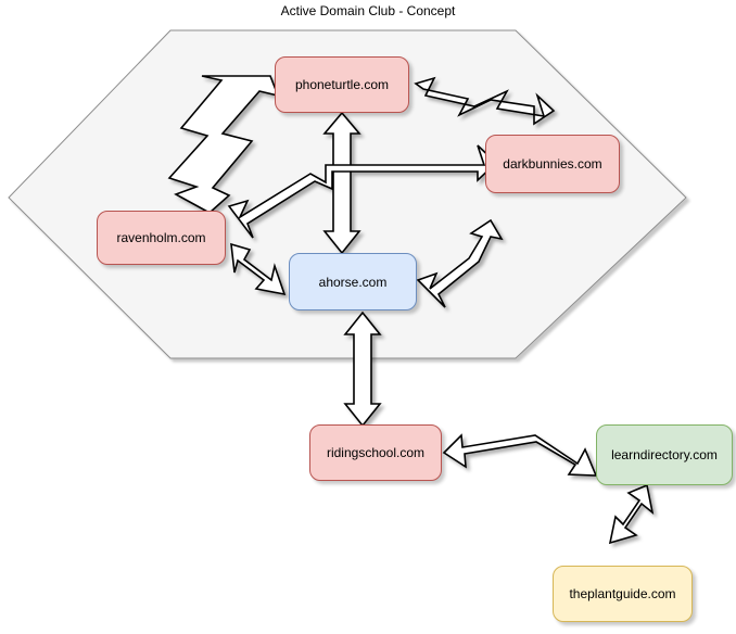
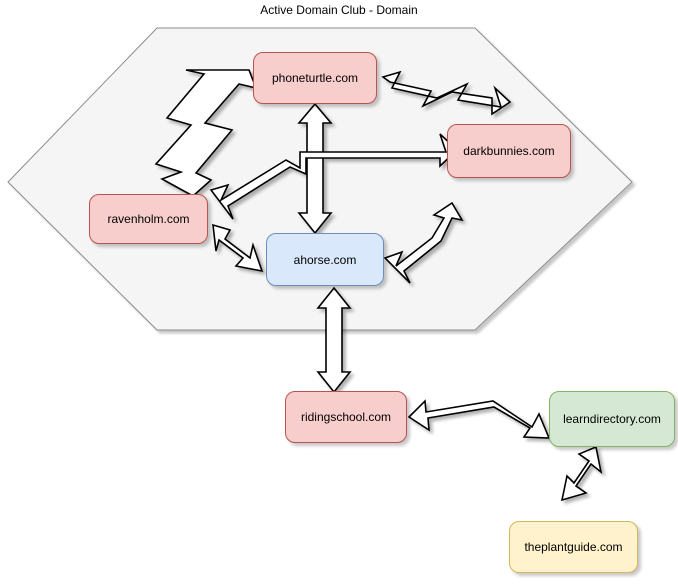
- Active Domain Club - Concept
+ Active Domain Club - Domain
  phoneturtle.com
  darkbunnies.com
  ravenholm.com
  ahorse.com
  ridingschool.com
  learndirectory.com
  theplantguide.com
